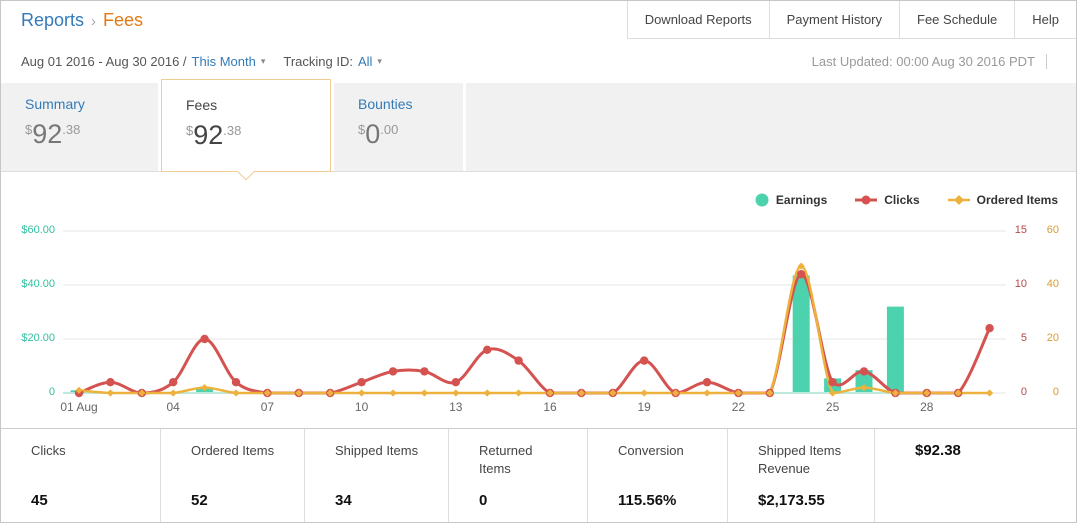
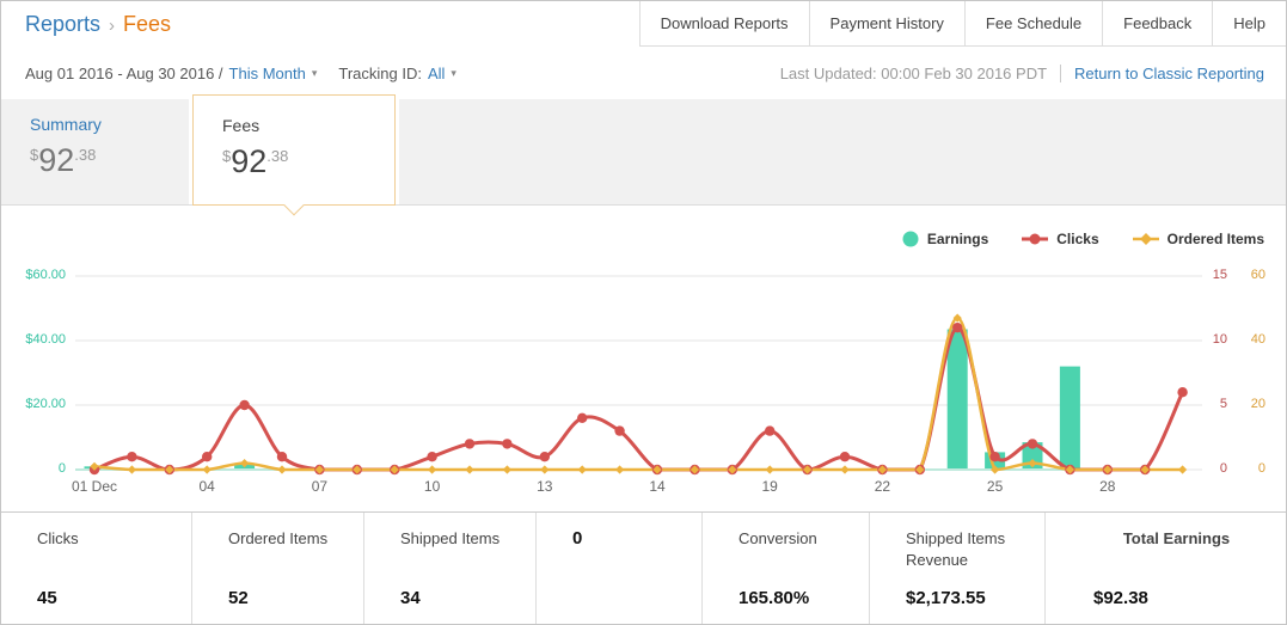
  Reports › Fees
  Download Reports
  Payment History
  Fee Schedule
+ Feedback
  Help
  Aug 01 2016 - Aug 30 2016 /
  This Month
  ▾
  Tracking ID:
  All
  ▾
- Last Updated: 00:00 Aug 30 2016 PDT
+ Last Updated: 00:00 Feb 30 2016 PDT
+ Return to Classic Reporting
  Summary
  $92.38
  Fees
  $92.38
- Bounties
- $0.00
  Earnings
  Clicks
  Ordered Items
  $60.00
  $40.00
  $20.00
  0
  15
  10
  5
  0
  60
  40
  20
  0
- 01 Aug
+ 01 Dec
  04
  07
  10
  13
- 16
+ 14
  19
  22
  25
  28
  Clicks
  45
  Ordered Items
  52
  Shipped Items
  34
- Returned Items
  0
  Conversion
- 115.56%
+ 165.80%
  Shipped Items Revenue
  $2,173.55
+ Total Earnings
  $92.38
